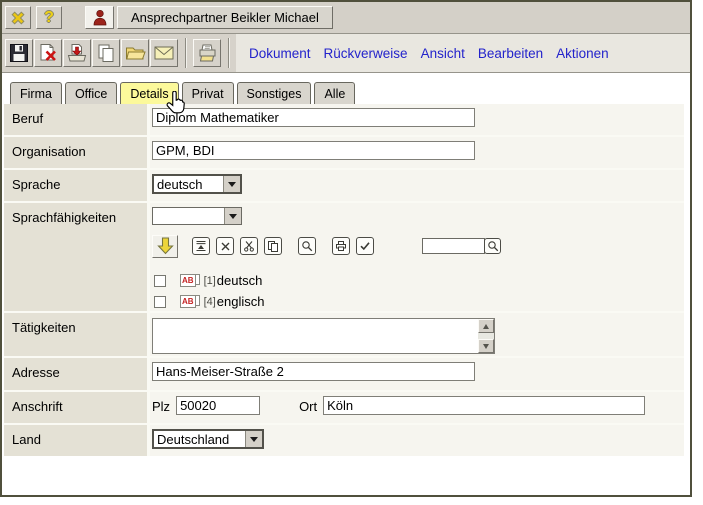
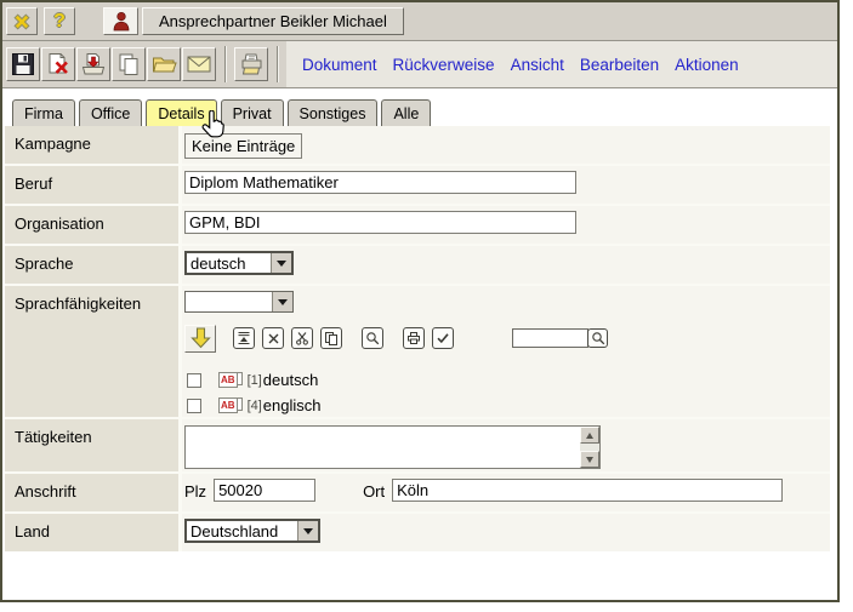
  ?
  Ansprechpartner Beikler Michael
  Dokument
  Rückverweise
  Ansicht
  Bearbeiten
  Aktionen
  Firma
  Office
  Details
  Privat
  Sonstiges
  Alle
+ Kampagne
+ Keine Einträge
  Beruf
  Diplom Mathematiker
  Organisation
  GPM, BDI
  Sprache
  deutsch
  Sprachfähigkeiten
  AB
  [1]
  deutsch
  AB
  [4]
  englisch
  Tätigkeiten
- Adresse
- Hans-Meiser-Straße 2
  Anschrift
  Plz
  50020
  Ort
  Köln
  Land
  Deutschland
